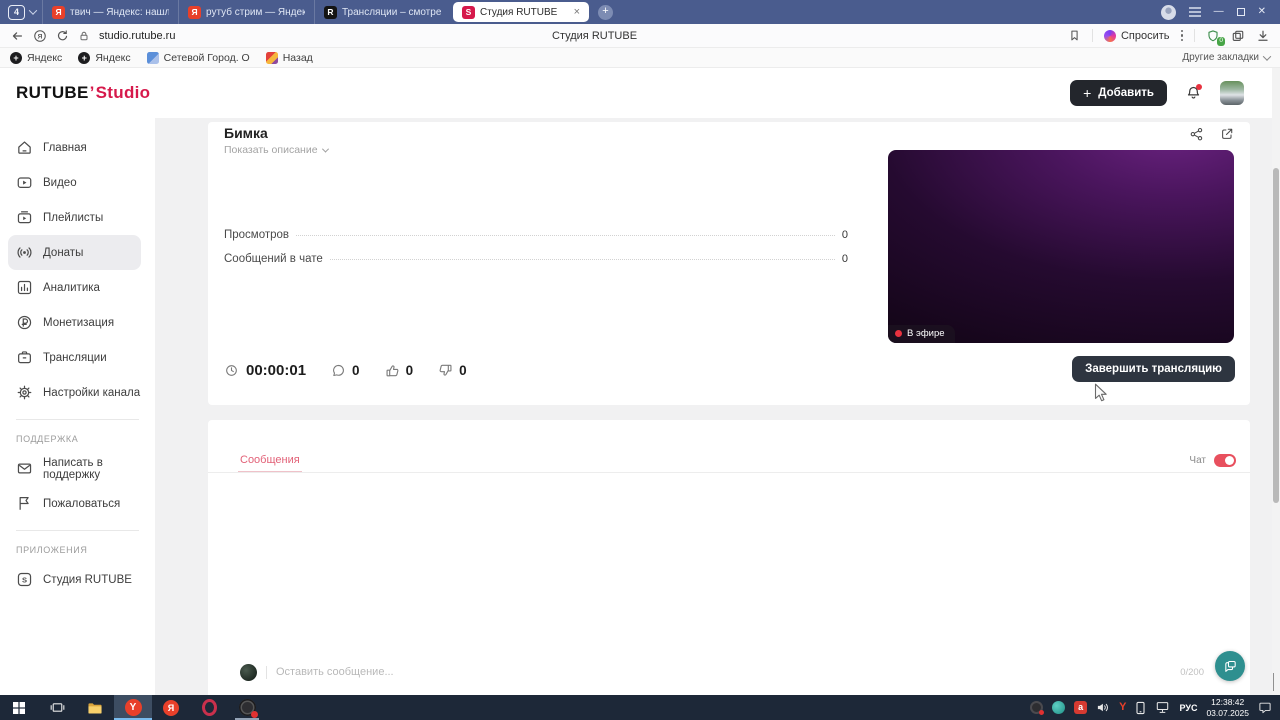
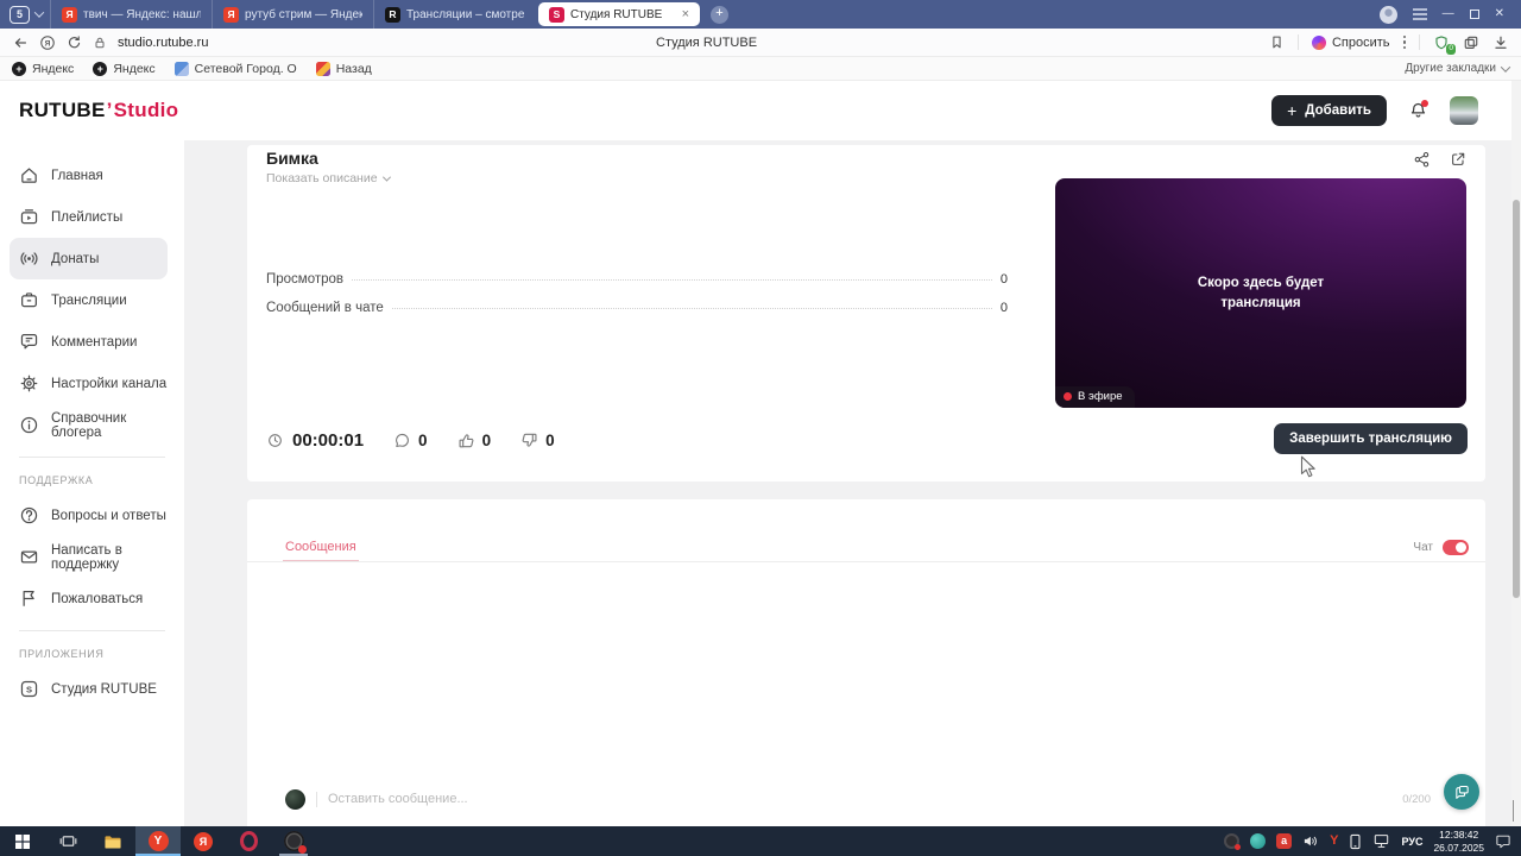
- 4
+ 5
  Я
  твич — Яндекс: нашл
  Я
  рутуб стрим — Яндек
  R
  Трансляции – смотре
  S
  Студия RUTUBE
  ×
  +
  —
  ✕
  studio.rutube.ru
  Студия RUTUBE
  Спросить
  +
  Яндекс
  +
  Яндекс
  Сетевой Город. О
  Назад
  Другие закладки
  RUTUBE
  ’
  Studio
  +
  Добавить
  Главная
- Видео
  Плейлисты
  Донаты
- Аналитика
- Монетизация
  Трансляции
+ Комментарии
  Настройки канала
+ Справочник блогера
  ПОДДЕРЖКА
+ Вопросы и ответы
  Написать в поддержку
  Пожаловаться
  ПРИЛОЖЕНИЯ
  S
  Студия RUTUBE
  Бимка
  Показать описание
  Просмотров
  0
  Сообщений в чате
  0
+ Скоро здесь будет трансляция
  В эфире
  00:00:01
  0
  0
  0
  Завершить трансляцию
  Сообщения
  Чат
  Оставить сообщение...
  0/200
  Y
  Я
  a
  Y
  РУС
  12:38:42
- 03.07.2025
+ 26.07.2025
